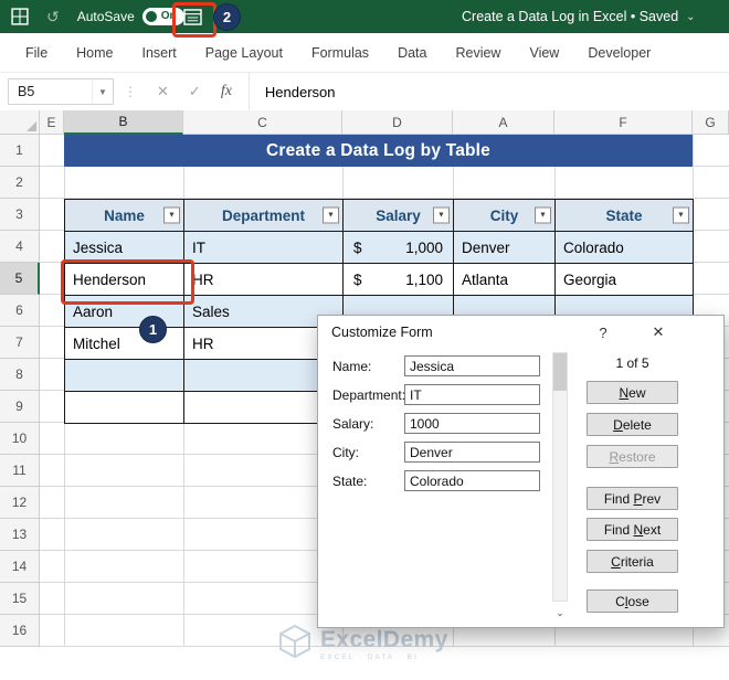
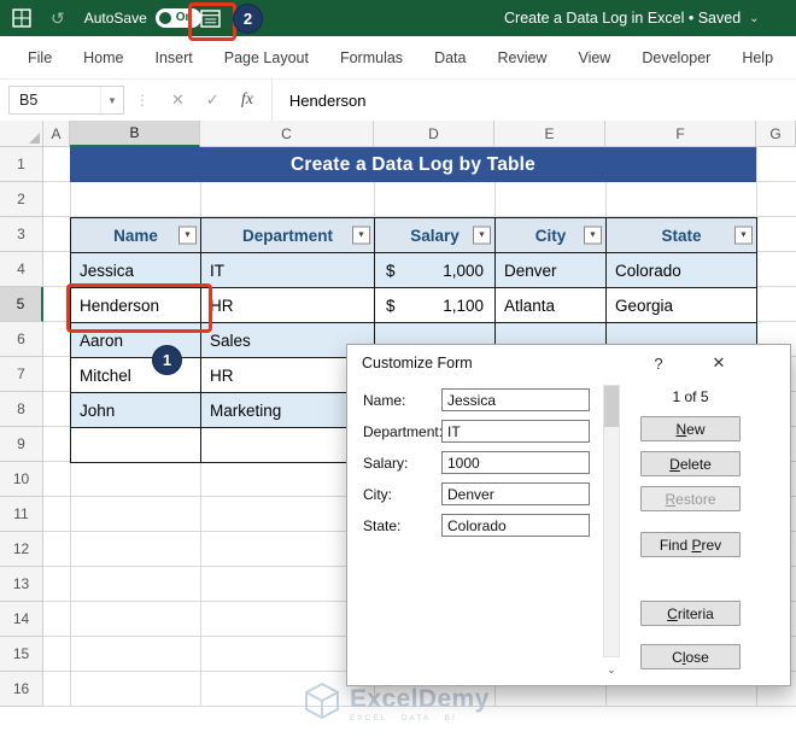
  ↺
  AutoSave
  On
  Create a Data Log in Excel • Saved
  ⌄
  File
  Home
  Insert
  Page Layout
  Formulas
  Data
  Review
  View
  Developer
+ Help
  B5
  ▼
  ⋮
  ✕
  ✓
  fx
  Henderson
- E
+ A
  B
  C
  D
- A
+ E
  F
  G
  1
  2
  3
  4
  5
  6
  7
  8
  9
  10
  11
  12
  13
  14
  15
  16
  Create a Data Log by Table
  Name
  Department
  Salary
  City
  State
  Jessica
  IT
  $
  1,000
  Denver
  Colorado
  Henderson
  HR
  $
  1,100
  Atlanta
  Georgia
  Aaron
  Sales
  Mitchel
  HR
+ John
+ Marketing
  2
  1
  ExcelDemy
  Customize Form
  ?
  ✕
  Name:
  Jessica
  Department
  IT
  Salary:
  1000
  City:
  Denver
  State:
  Colorado
  ⌄
  1 of 5
  New
  Delete
  Restore
  Find Prev
- Find Next
  Criteria
  Close
